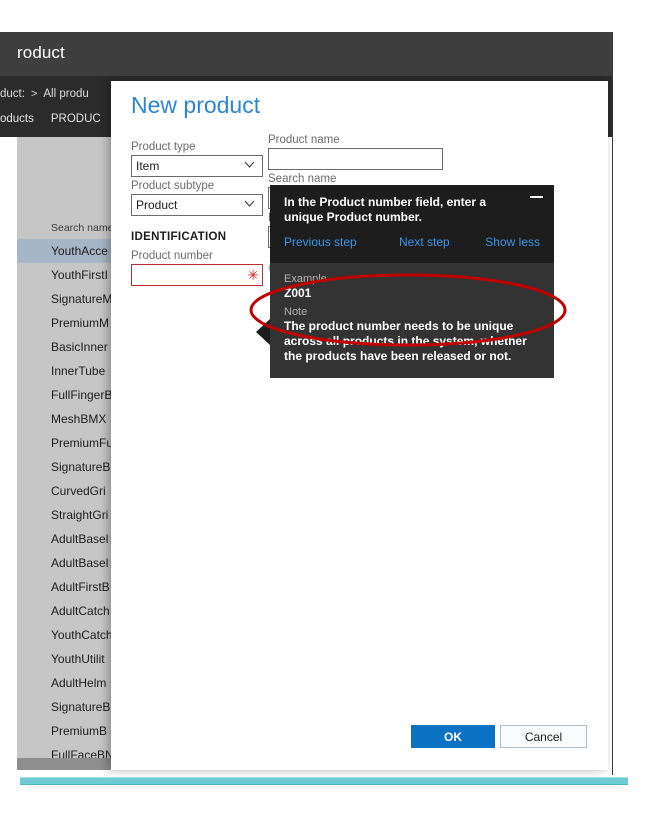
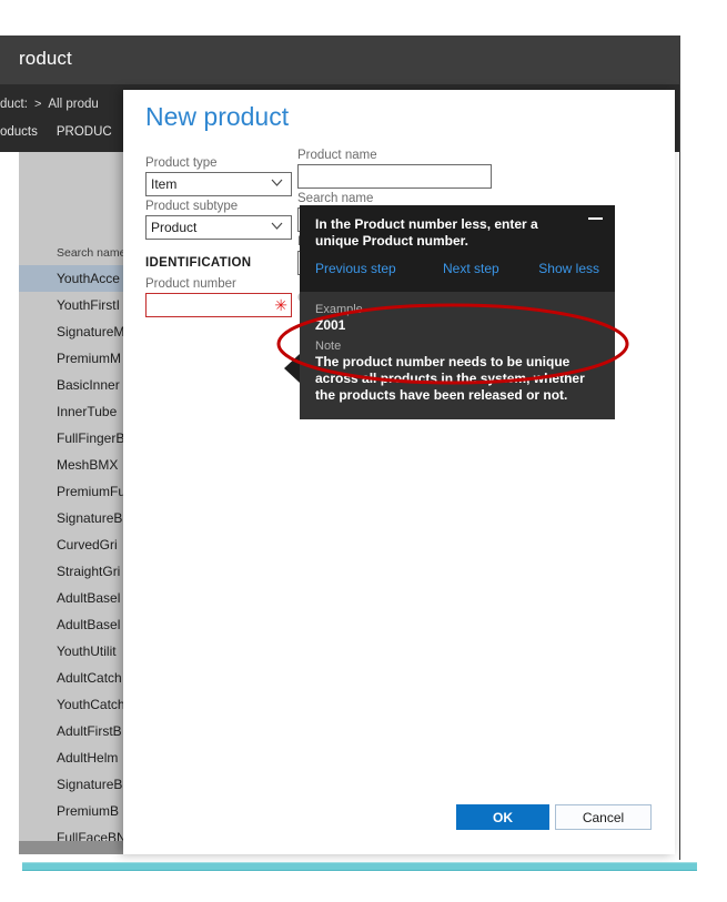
  roduct
  duct: > All produ
  oducts PRODUC
  Search nam
  YouthAcce
  YouthFirstI
  SignatureM
  PremiumM
  BasicInner
  InnerTube
  FullFingerB
  MeshBMX
  PremiumFu
  SignatureB
  CurvedGri
  StraightGri
  AdultBasel
  AdultBasel
- AdultFirstB
+ YouthUtilit
  AdultCatch
  YouthCatch
- YouthUtilit
+ AdultFirstB
  AdultHelm
  SignatureB
  PremiumB
  FullFaceBN
  New product
  Product type
  Item
  Product subtype
  Product
  IDENTIFICATION
  Product number
  ✳
  Product name
  Search name
  OK
  Cancel
- In the Product number field, enter a unique Product number.
+ In the Product number less, enter a unique Product number.
  Previous step
  Next step
  Show less
  Exampl
  Z001
  Note
  The product number needs to be unique acrossroducts in the systehether the products have been released or not.
